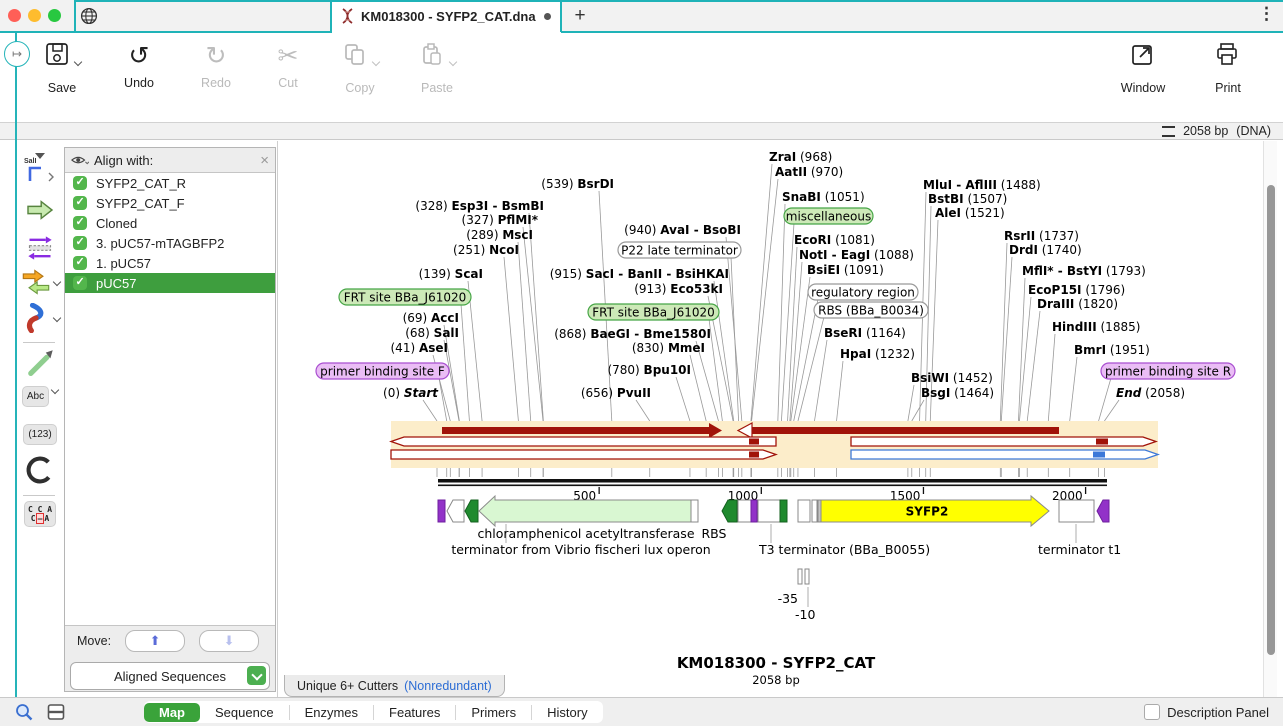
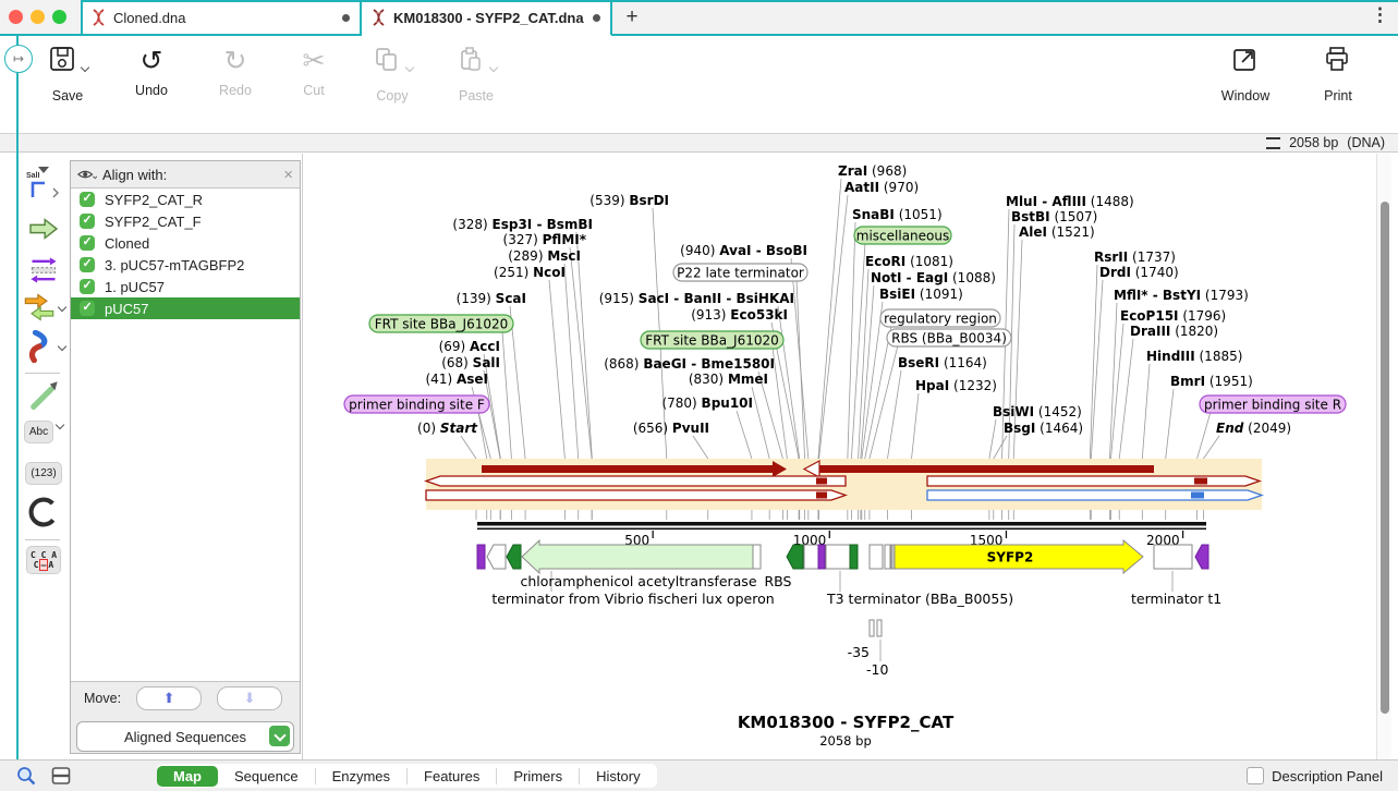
+ Cloned.dna
  KM018300 - SYFP2_CAT.dna
  +
  ⋮
  ↦
  Save
  ↺
  Undo
  ↻
  Redo
  ✂
  Cut
  Copy
  Paste
  Window
  Print
  2058 bp
  (DNA)
  Abc
  (123)
  C C A
  C – A
  Align with:
  ×
  SYFP2_CAT_R
  SYFP2_CAT_F
  Cloned
  3. pUC57-mTAGBFP2
  1. pUC57
  pUC57
  Move:
  ⬆
  ⬇
  Aligned Sequences
  500
  1000
  1500
  2000
  SYFP2
  (0) Start
  (41) AseI
  (68) SalI
  (69) AccI
  (139) ScaI
  (251) NcoI
  (289) MscI
  (327) PflMI*
  (328) Esp3I - BsmBI
  (539) BsrDI
  (656) PvuII
  (780) Bpu10I
  (830) MmeI
  (868) BaeGI - Bme1580I
  (913) Eco53kI
  (915) SacI - BanII - BsiHKAI
  (940) AvaI - BsoBI
  ZraI (968)
  AatII (970)
  SnaBI (1051)
  EcoRI (1081)
  NotI - EagI (1088)
  BsiEI (1091)
  BseRI (1164)
  HpaI (1232)
  BsiWI (1452)
  BsgI (1464)
  MluI - AflIII (1488)
  BstBI (1507)
  AleI (1521)
  RsrII (1737)
  DrdI (1740)
  MflI* - BstYI (1793)
  EcoP15I (1796)
  DraIII (1820)
  HindIII (1885)
  BmrI (1951)
- End (2058)
+ End (2049)
  primer binding site F
  FRT site BBa_J61020
  FRT site BBa_J61020
  P22 late terminator
  miscellaneous
  regulatory region
  RBS (BBa_B0034)
  primer binding site R
  chloramphenicol acetyltransferase
  RBS
  terminator from Vibrio fischeri lux operon
  T3 terminator (BBa_B0055)
  terminator t1
  -35
  -10
  KM018300 - SYFP2_CAT
  2058 bp
- Unique 6+ Cutters
- (Nonredundant)
  Map
  Sequence
  Enzymes
  Features
  Primers
  History
  Description Panel
